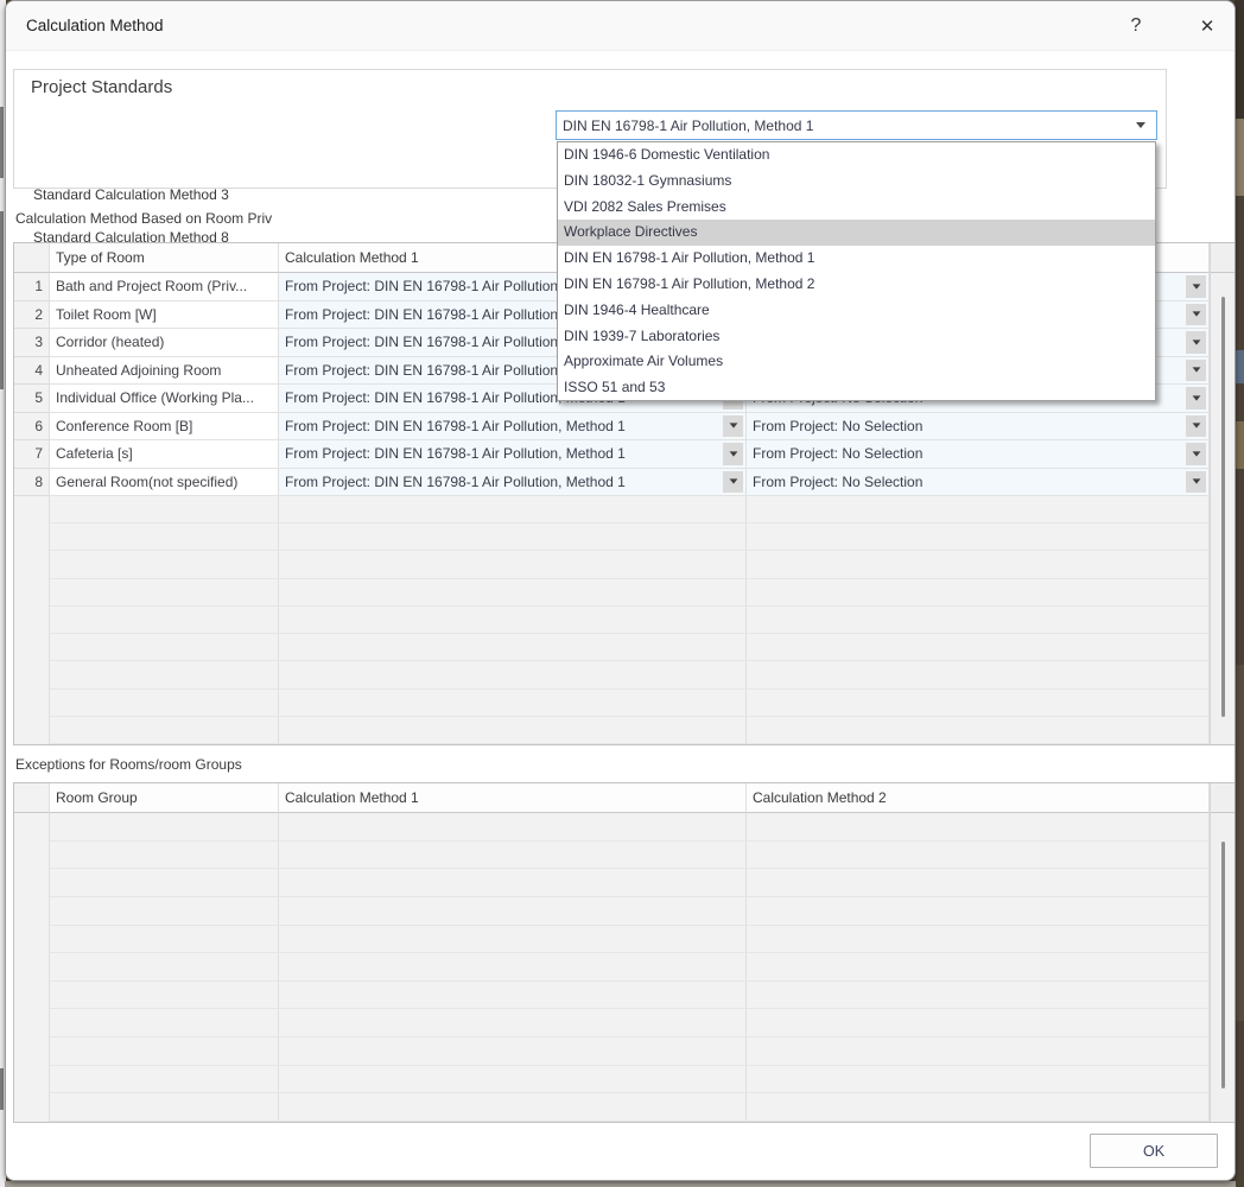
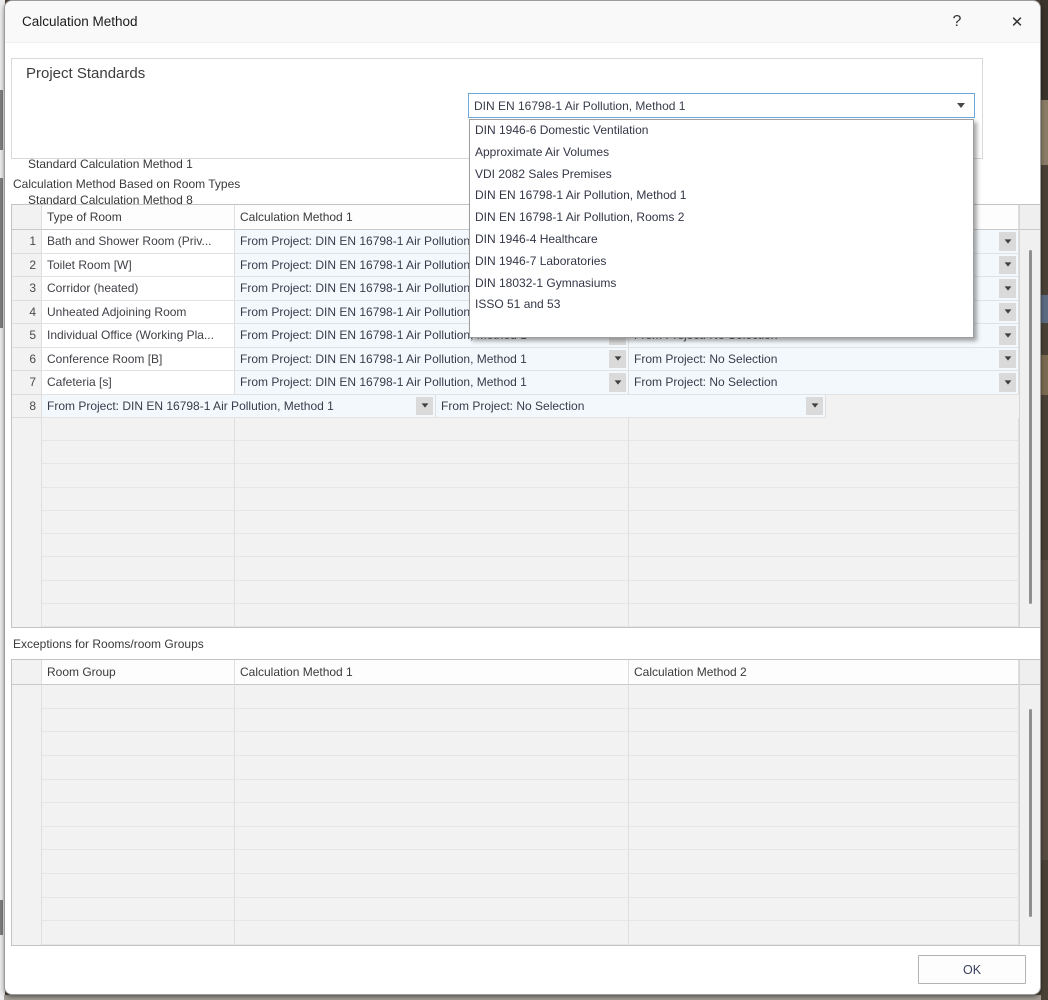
  Calculation Method
  ?
  ✕
  Project Standards
- Standard Calculation Method 3
+ Standard Calculation Method 1
  Standard Calculation Method 8
  DIN EN 16798-1 Air Pollution, Method 1
  DIN 1946-6 Domestic Ventilation
- DIN 18032-1 Gymnasiums
+ Approximate Air Volumes
  VDI 2082 Sales Premises
- Workplace Directives
  DIN EN 16798-1 Air Pollution, Method 1
- DIN EN 16798-1 Air Pollution, Method 2
+ DIN EN 16798-1 Air Pollution, Rooms 2
  DIN 1946-4 Healthcare
- DIN 1939-7 Laboratories
+ DIN 1946-7 Laboratories
- Approximate Air Volumes
+ DIN 18032-1 Gymnasiums
  ISSO 51 and 53
- Calculation Method Based on Room Priv
+ Calculation Method Based on Room Types
  Type of Room
  Calculation Method 1
  1
- Bath and Project Room (Priv...
+ Bath and Shower Room (Priv...
  From Project: DIN EN 16798-1 Air Pollution
  2
  Toilet Room [W]
  From Project: DIN EN 16798-1 Air Pollution
  3
  Corridor (heated)
  From Project: DIN EN 16798-1 Air Pollution
  4
  Unheated Adjoining Room
  From Project: DIN EN 16798-1 Air Pollution
  5
  Individual Office (Working Pla...
  From Project: DIN EN 16798-1 Air Pollution
  6
  Conference Room [B]
  From Project: DIN EN 16798-1 Air Pollution, Method 1
  From Project: No Selection
  7
  Cafeteria [s]
  From Project: DIN EN 16798-1 Air Pollution, Method 1
  From Project: No Selection
  8
- General Room(not specified)
  From Project: DIN EN 16798-1 Air Pollution, Method 1
  From Project: No Selection
  Exceptions for Rooms/room Groups
  Room Group
  Calculation Method 1
  Calculation Method 2
  OK
